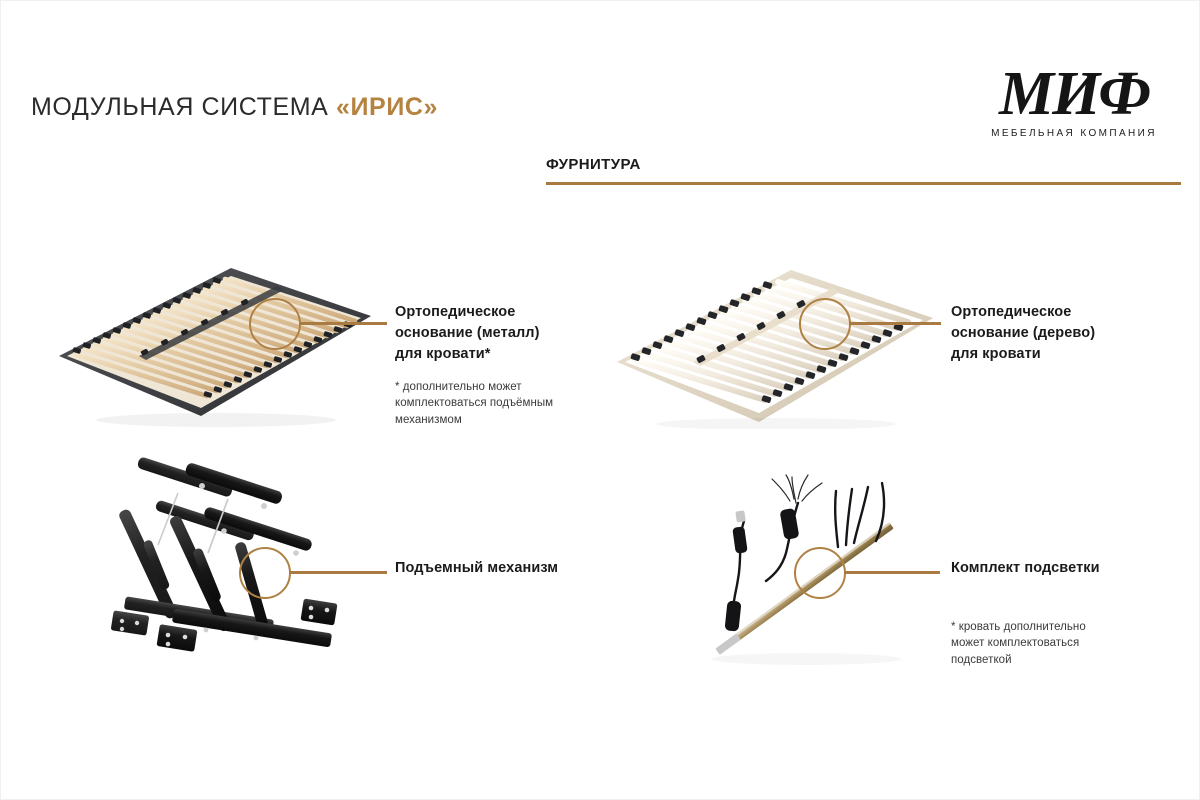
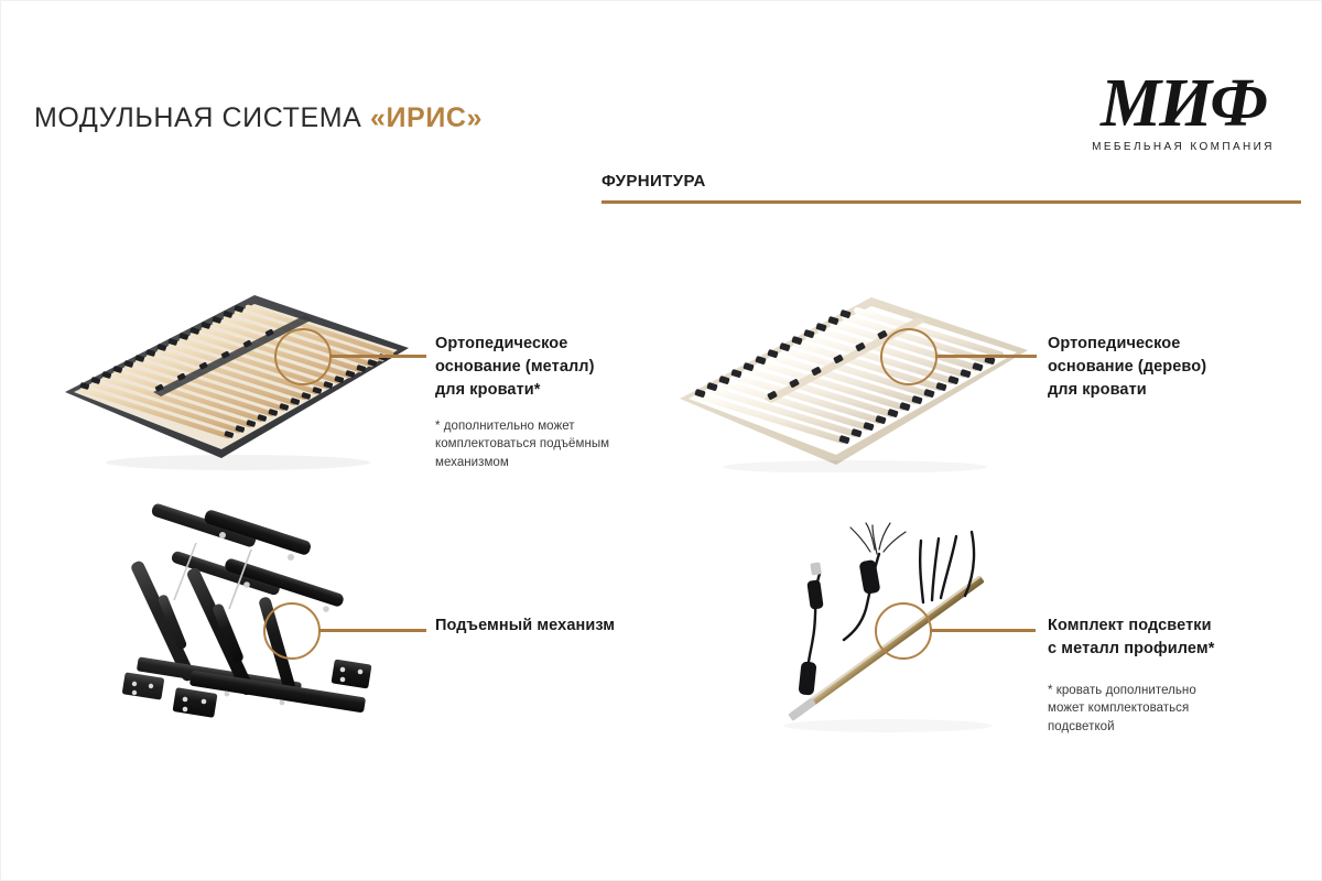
  МОДУЛЬНАЯ СИСТЕМА «ИРИС»
  МИФ
  МЕБЕЛЬНАЯ КОМПАНИЯ
  ФУРНИТУРА
  Ортопедическое
  основание (металл)
  для кровати*
  * дополнительно может
  комплектоваться подъёмным
  механизмом
  Ортопедическое
  основание (дерево)
  для кровати
  Подъемный механизм
  Комплект подсветки
+ с металл профилем*
  * кровать дополнительно
  может комплектоваться
  подсветкой
